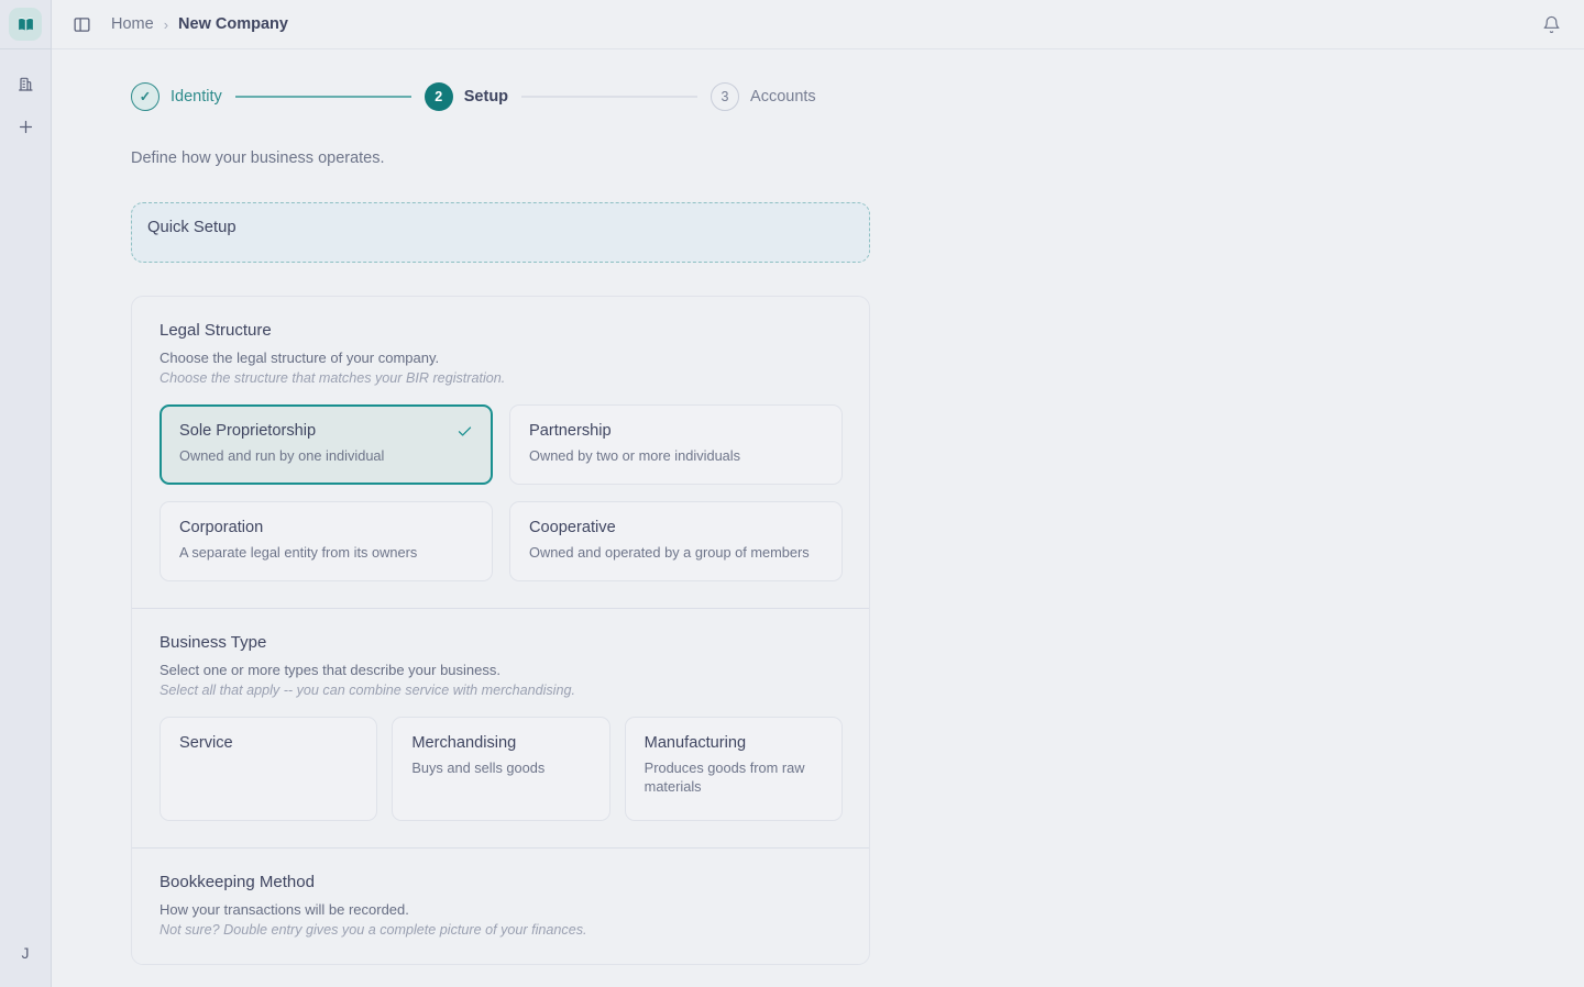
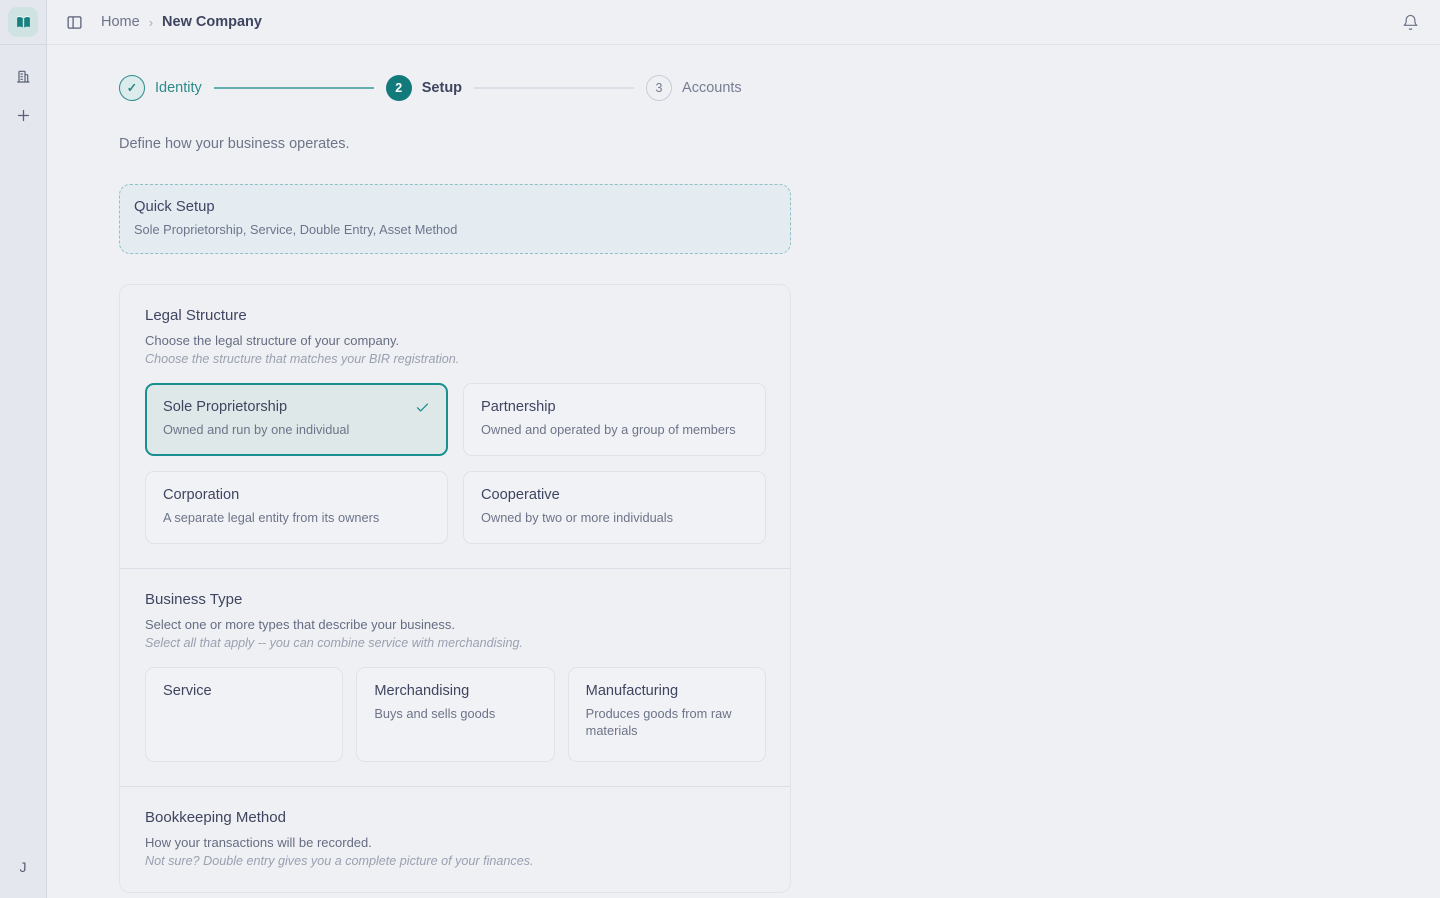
  J
  Home
  ›
  New Company
  ✓
  Identity
  2
  Setup
  3
  Accounts
  Define how your business operates.
  Quick Setup
+ Sole Proprietorship, Service, Double Entry, Asset Method
  Legal Structure
  Choose the legal structure of your company.
  Choose the structure that matches your BIR registration.
  Sole Proprietorship
  Owned and run by one individual
  Partnership
- Owned by two or more individuals
+ Owned and operated by a group of members
  Corporation
  A separate legal entity from its owners
  Cooperative
- Owned and operated by a group of members
+ Owned by two or more individuals
  Business Type
  Select one or more types that describe your business.
  Select all that apply -- you can combine service with merchandising.
  Service
  Merchandising
  Buys and sells goods
  Manufacturing
  Produces goods from raw materials
  Bookkeeping Method
  How your transactions will be recorded.
  Not sure? Double entry gives you a complete picture of your finances.
